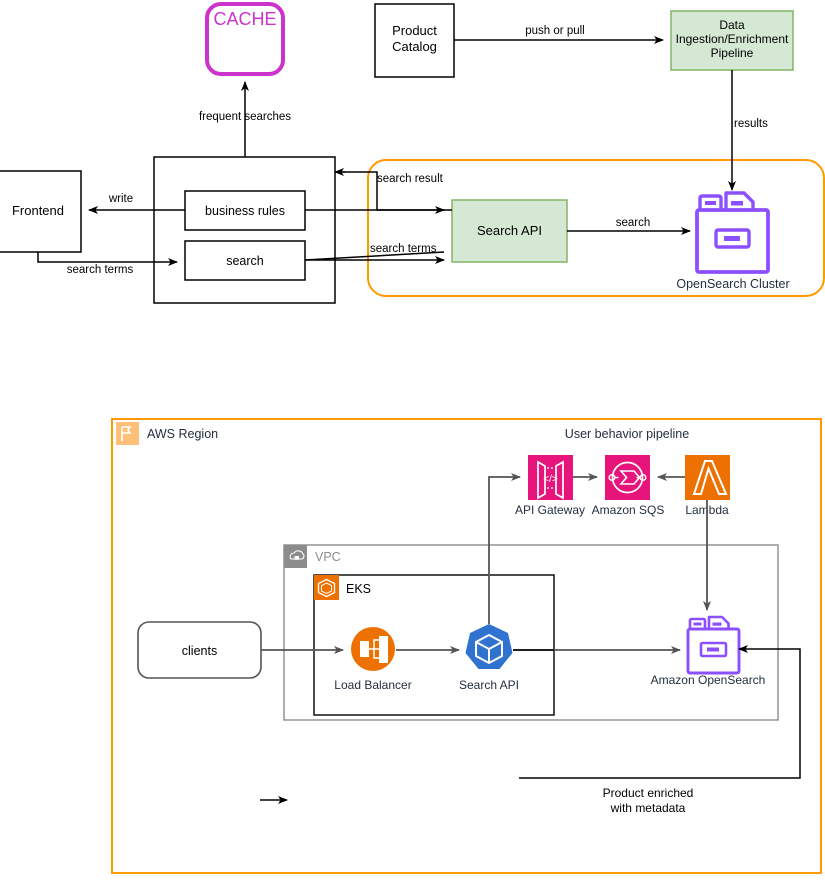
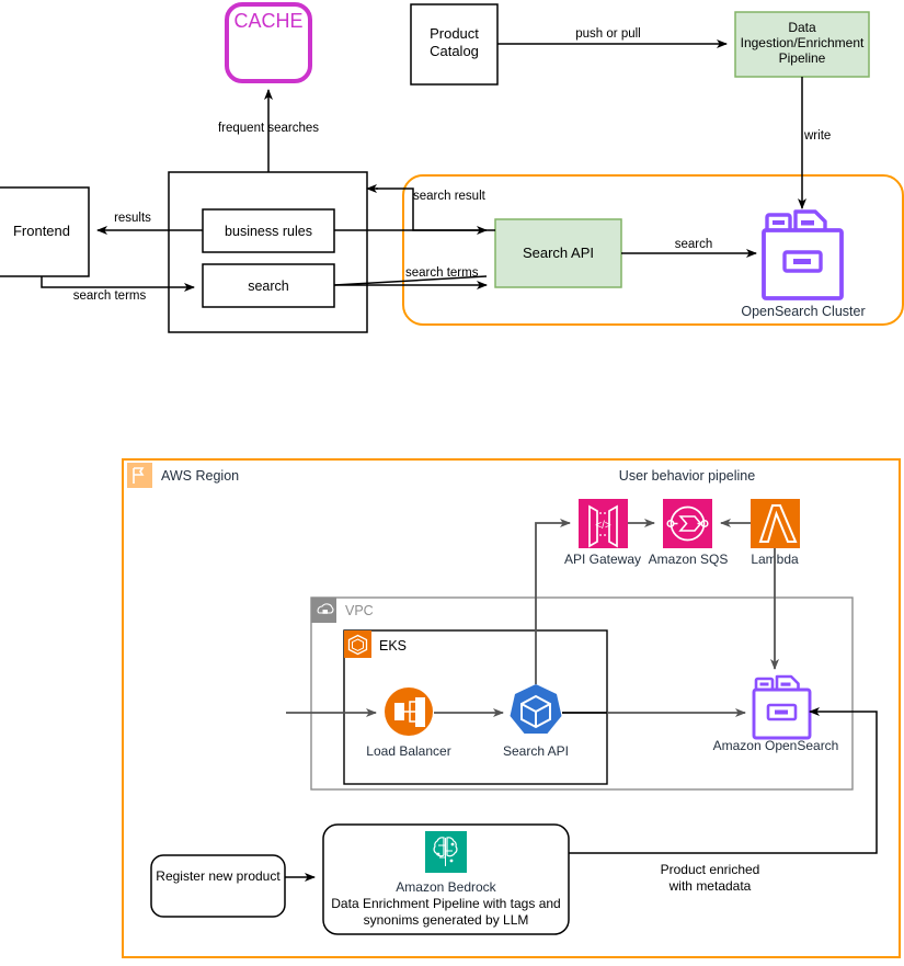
  CACHE
  Product
  Catalog
  Data
  Ingestion/Enrichment
  Pipeline
  push or pull
- results
+ write
  frequent searches
  business rules
  search
  Frontend
- write
+ results
  search terms
  Search API
  search result
  search terms
  search
  OpenSearch Cluster
  AWS Region
  VPC
  EKS
  User behavior pipeline
  </>
  API Gateway
  Amazon SQS
  Lambda
- clients
  Load Balancer
  Search API
  Amazon OpenSearch
+ Register new product
+ Amazon Bedrock
+ Data Enrichment Pipeline with tags and
+ synonims generated by LLM
  Product enriched
  with metadata
